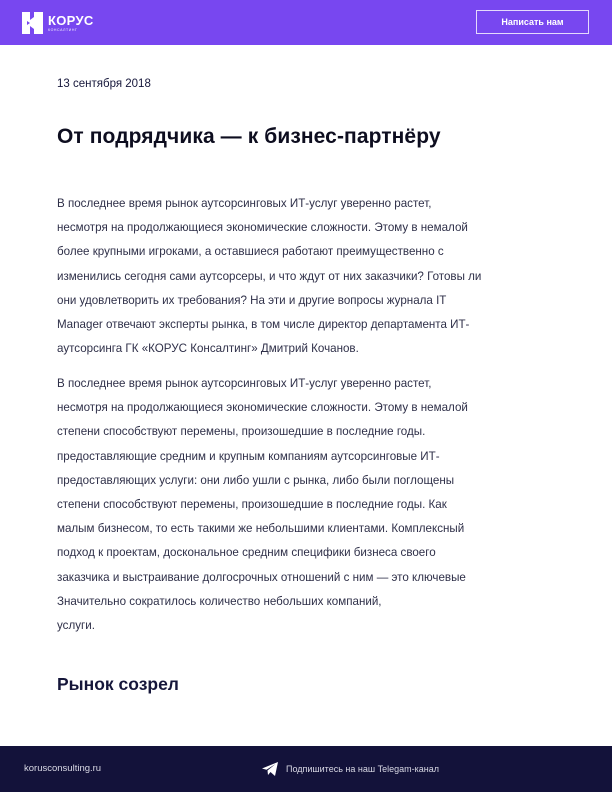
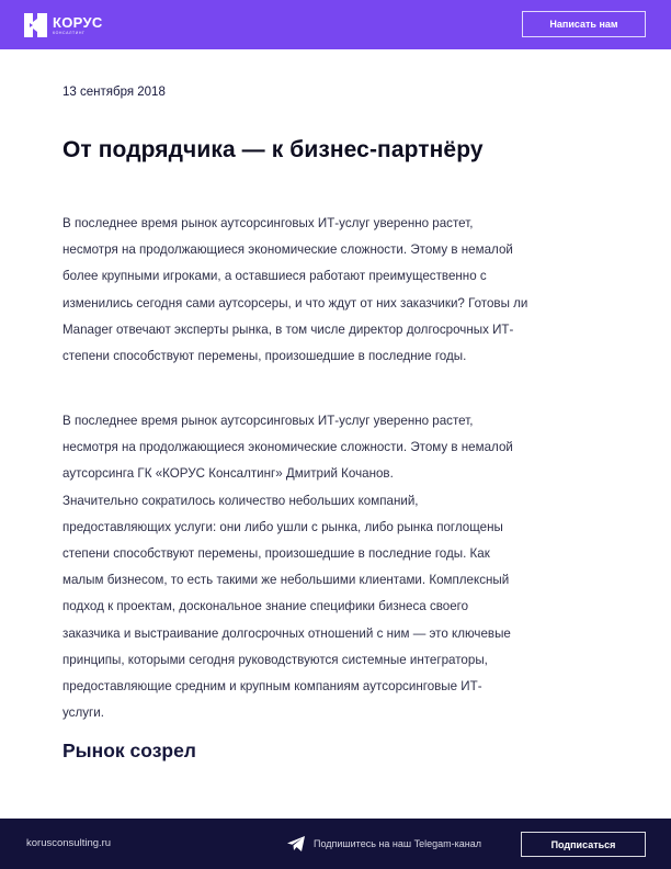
  КОРУС
  Написать нам
  13 сентября 2018
  От подрядчика — к бизнес-партнёру
  В последнее время рынок аутсорсинговых ИТ-услуг уверенно растет,
  несмотря на продолжающиеся экономические сложности. Этому в немалой
  более крупными игроками, а оставшиеся работают преимущественно с
  изменились сегодня сами аутсорсеры, и что ждут от них заказчики? Готовы ли
- они удовлетворить их требования? На эти и другие вопросы журнала IT
- Manager отвечают эксперты рынка, в том числе директор департамента ИТ-
+ Manager отвечают эксперты рынка, в том числе директор долгосрочных ИТ-
- аутсорсинга ГК «КОРУС Консалтинг» Дмитрий Кочанов.
+ степени способствуют перемены, произошедшие в последние годы.
  В последнее время рынок аутсорсинговых ИТ-услуг уверенно растет,
  несмотря на продолжающиеся экономические сложности. Этому в немалой
- степени способствуют перемены, произошедшие в последние годы.
+ аутсорсинга ГК «КОРУС Консалтинг» Дмитрий Кочанов.
- предоставляющие средним и крупным компаниям аутсорсинговые ИТ-
+ Значительно сократилось количество небольших компаний,
- предоставляющих услуги: они либо ушли с рынка, либо были поглощены
+ предоставляющих услуги: они либо ушли с рынка, либо рынка поглощены
  степени способствуют перемены, произошедшие в последние годы. Как
  малым бизнесом, то есть такими же небольшими клиентами. Комплексный
- подход к проектам, доскональное средним специфики бизнеса своего
+ подход к проектам, доскональное знание специфики бизнеса своего
  заказчика и выстраивание долгосрочных отношений с ним — это ключевые
+ принципы, которыми сегодня руководствуются системные интеграторы,
- Значительно сократилось количество небольших компаний,
+ предоставляющие средним и крупным компаниям аутсорсинговые ИТ-
  услуги.
  Рынок созрел
  korusconsulting.ru
  Подпишитесь на наш Telegam-канал
+ Подписаться
